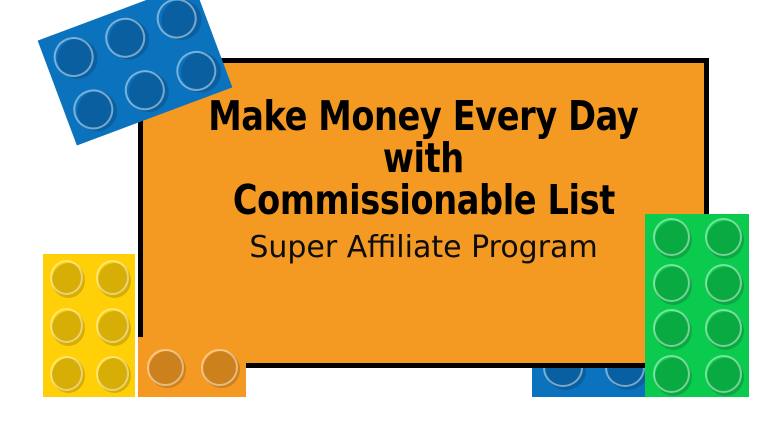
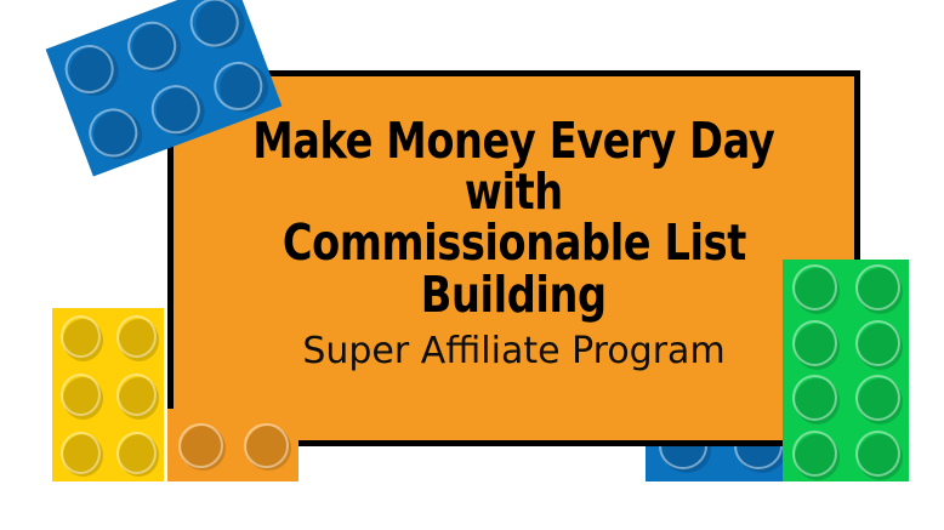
  Make Money Every Day
  with
  Commissionable List
+ Building
  Super Affiliate Program
